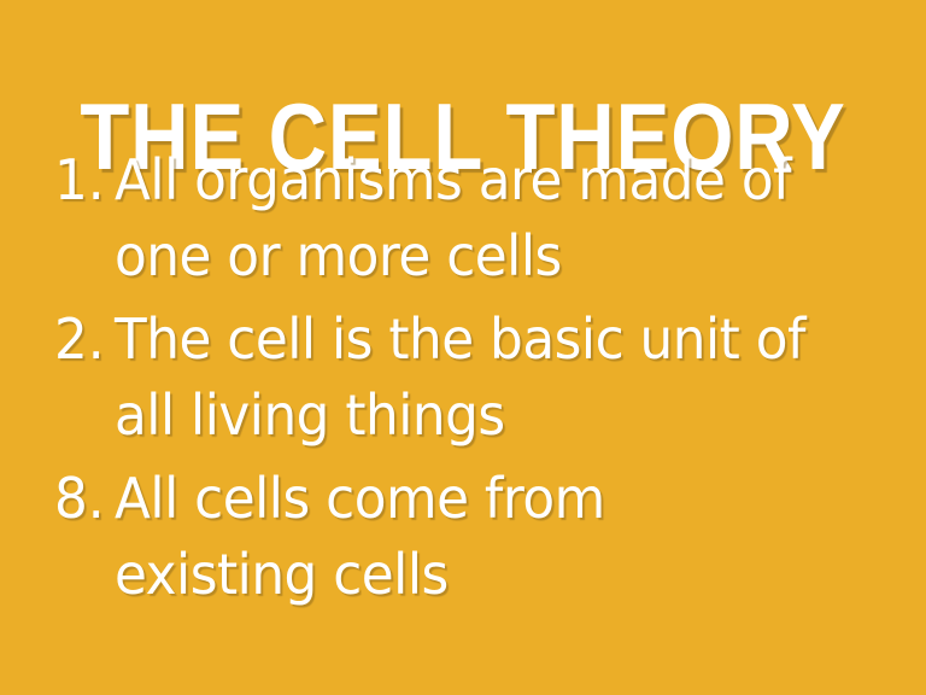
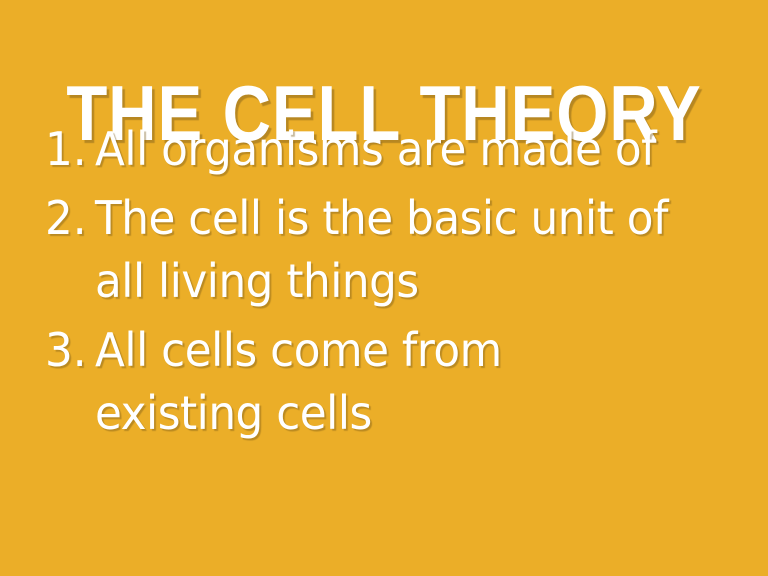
  THE CELL THEORY
  1.
  All organisms are made of
- one or more cells
  2.
  The cell is the basic unit of
  all living things
- 8.
+ 3.
  All cells come from
  existing cells
